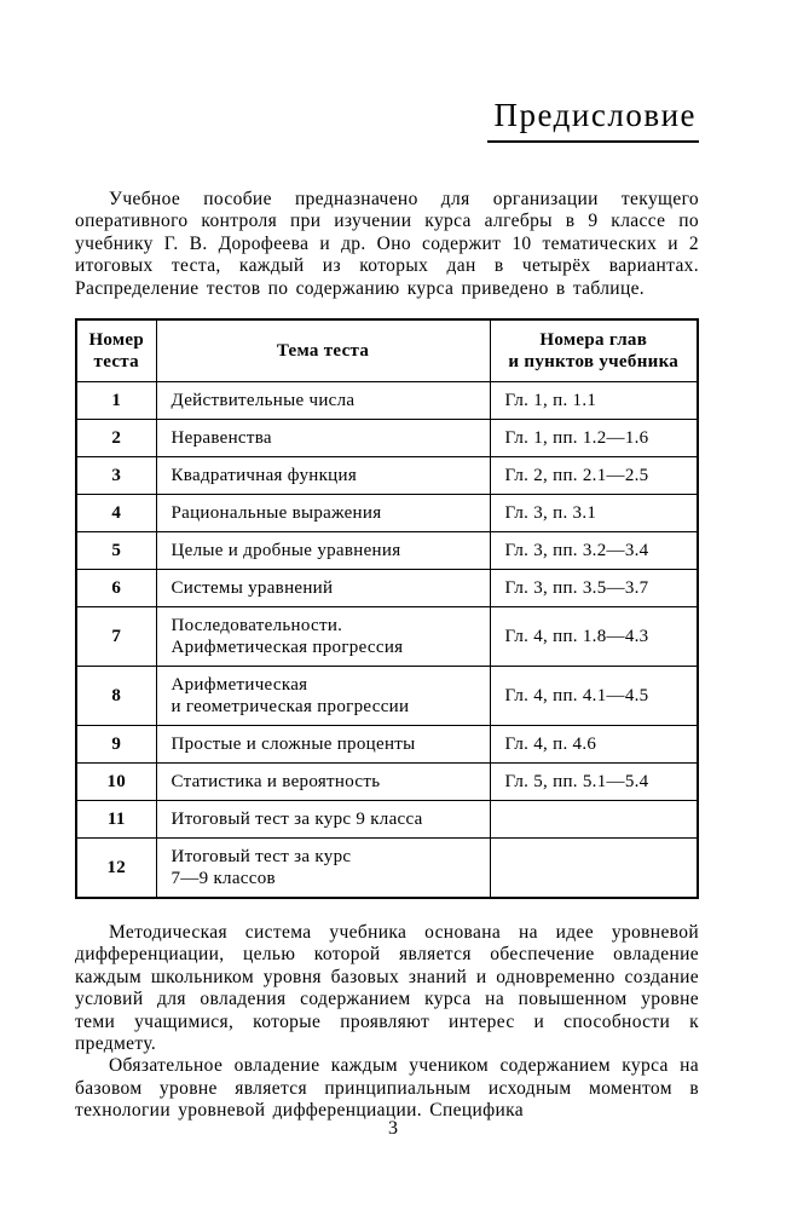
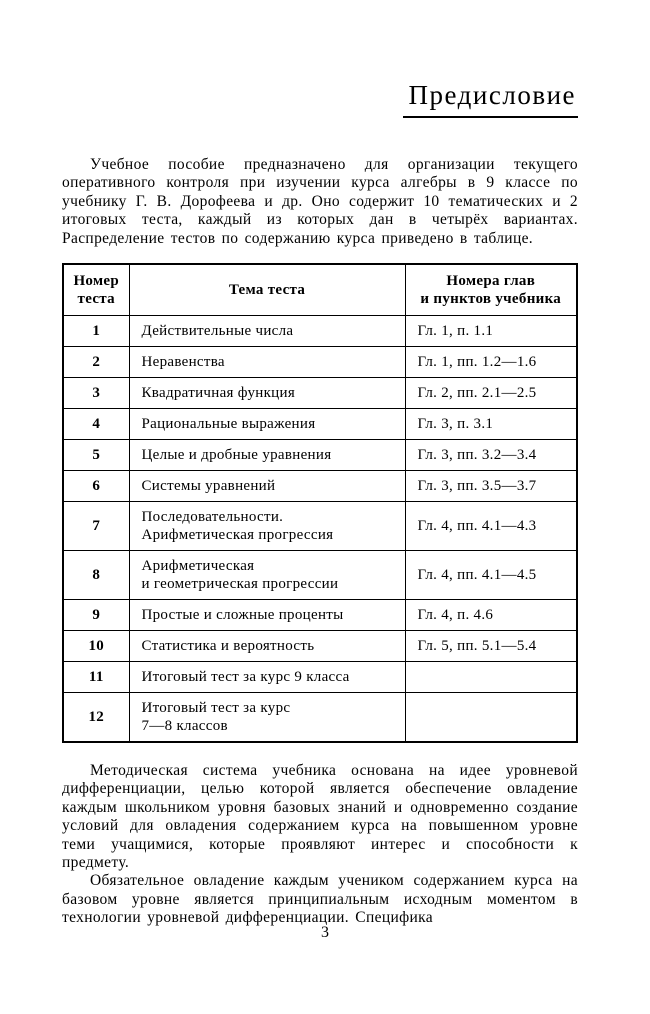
  Предисловие
  Учебное пособие предназначено для организации текущего оперативного контроля при изучении курса алгебры в 9 классе по учебнику Г. В. Дорофеева и др. Оно содержит 10 тематических и 2 итоговых теста, каждый из которых дан в четырёх вариантах. Распределение тестов по содержанию курса приведено в таблице.
  Номер теста	Тема теста	Номера глав и пунктов учебника
  1	Действительные числа	Гл. 1, п. 1.1
  2	Неравенства	Гл. 1, пп. 1.2—1.6
  3	Квадратичная функция	Гл. 2, пп. 2.1—2.5
  4	Рациональные выражения	Гл. 3, п. 3.1
  5	Целые и дробные уравнения	Гл. 3, пп. 3.2—3.4
  6	Системы уравнений	Гл. 3, пп. 3.5—3.7
- 7	Последовательности. Арифметическая прогрессия	Гл. 4, пп. 1.8—4.3
+ 7	Последовательности. Арифметическая прогрессия	Гл. 4, пп. 4.1—4.3
  8	Арифметическая и геометрическая прогрессии	Гл. 4, пп. 4.1—4.5
  9	Простые и сложные проценты	Гл. 4, п. 4.6
  10	Статистика и вероятность	Гл. 5, пп. 5.1—5.4
  11	Итоговый тест за курс 9 класса
- 12	Итоговый тест за курс 7—9 классов
+ 12	Итоговый тест за курс 7—8 классов
  Методическая система учебника основана на идее уровневой дифференциации, целью которой является обеспечение овладение каждым школьником уровня базовых знаний и одновременно создание условий для овладения содержанием курса на повышенном уровне теми учащимися, которые проявляют интерес и способности к предмету.
  Обязательное овладение каждым учеником содержанием курса на базовом уровне является принципиальным исходным моментом в технологии уровневой дифференциации. Специфика
  3
